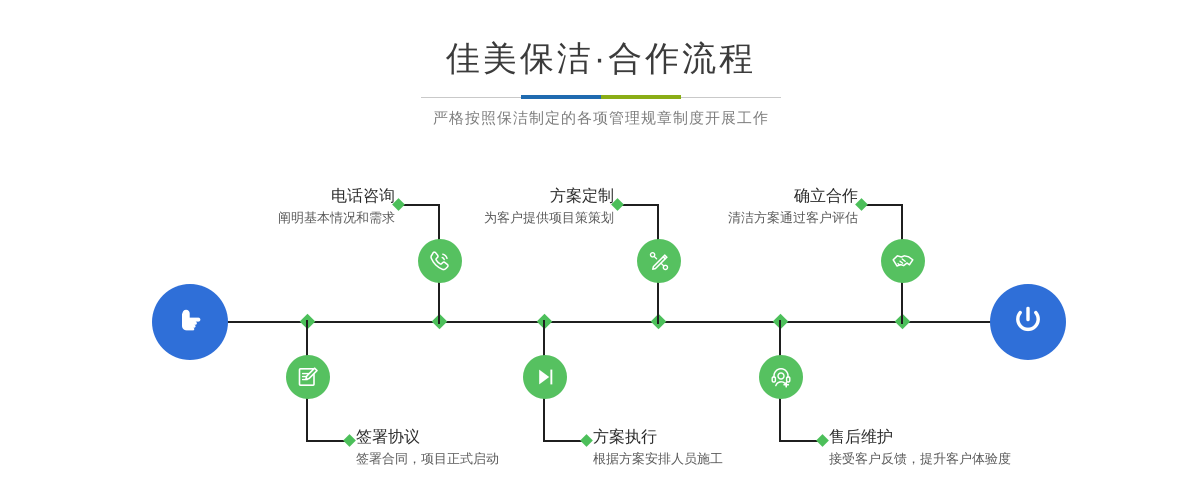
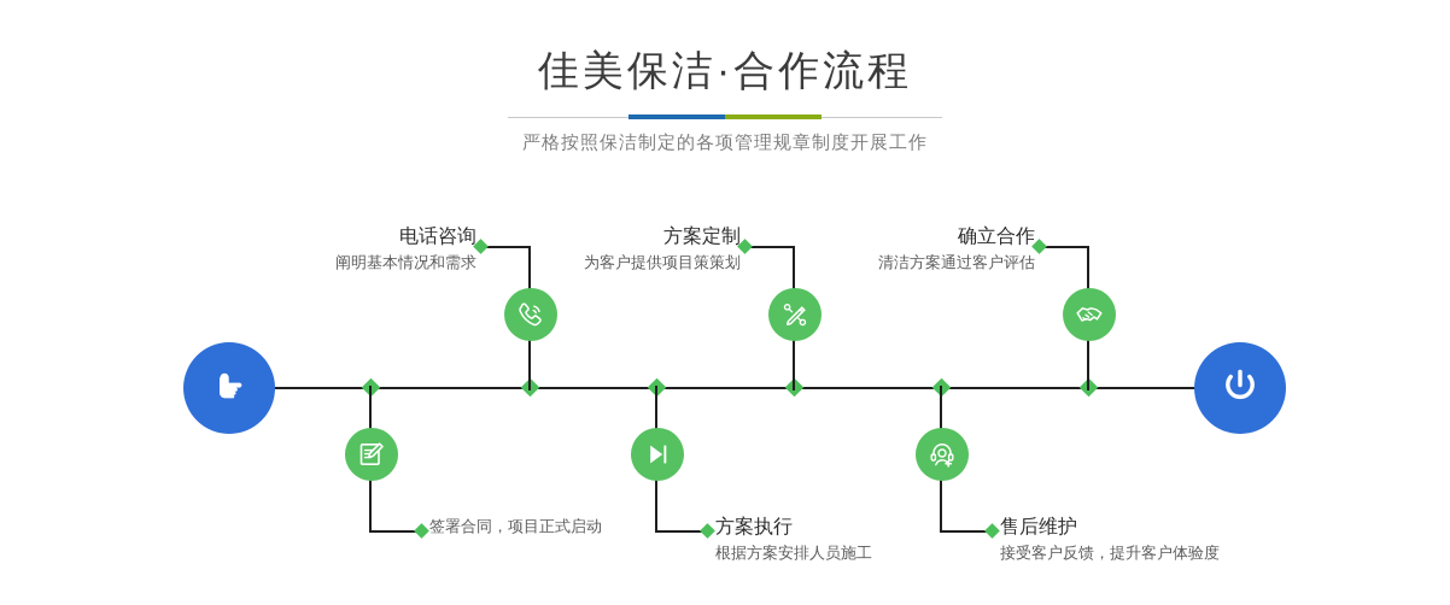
  佳美保洁·合作流程
  严格按照保洁制定的各项管理规章制度开展工作
  电话咨询
  阐明基本情况和需求
- 签署协议
  签署合同，项目正式启动
  方案定制
  为客户提供项目策策划
  方案执行
  根据方案安排人员施工
  确立合作
  清洁方案通过客户评估
  售后维护
  接受客户反馈，提升客户体验度
